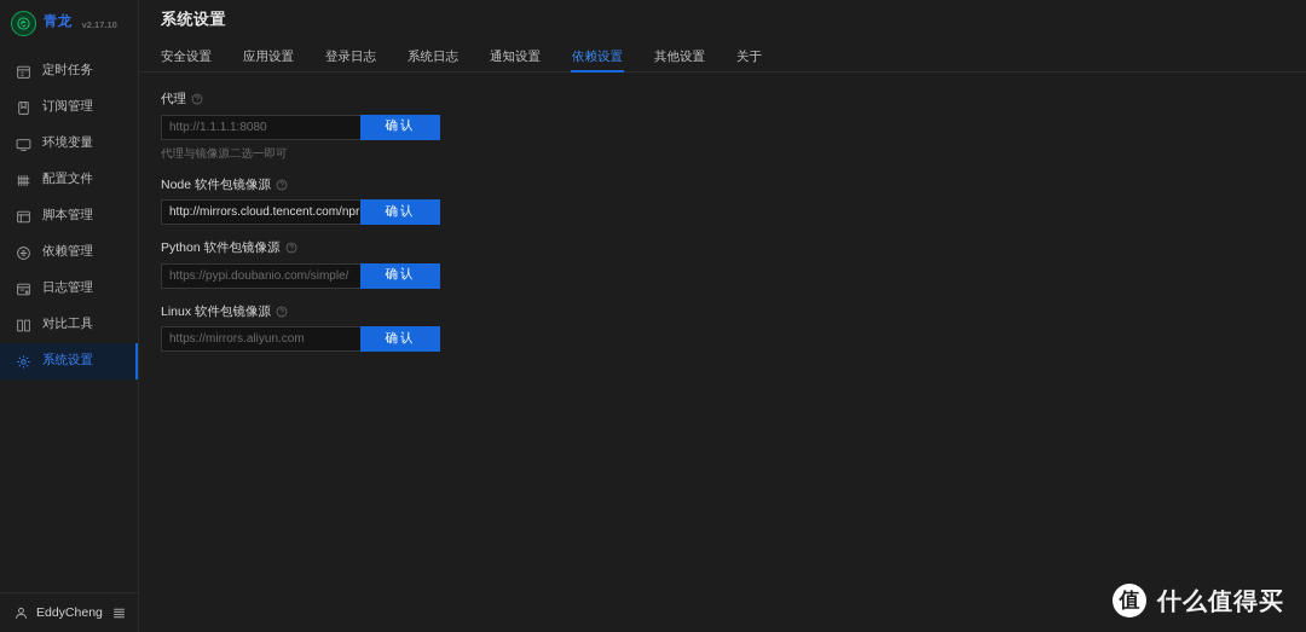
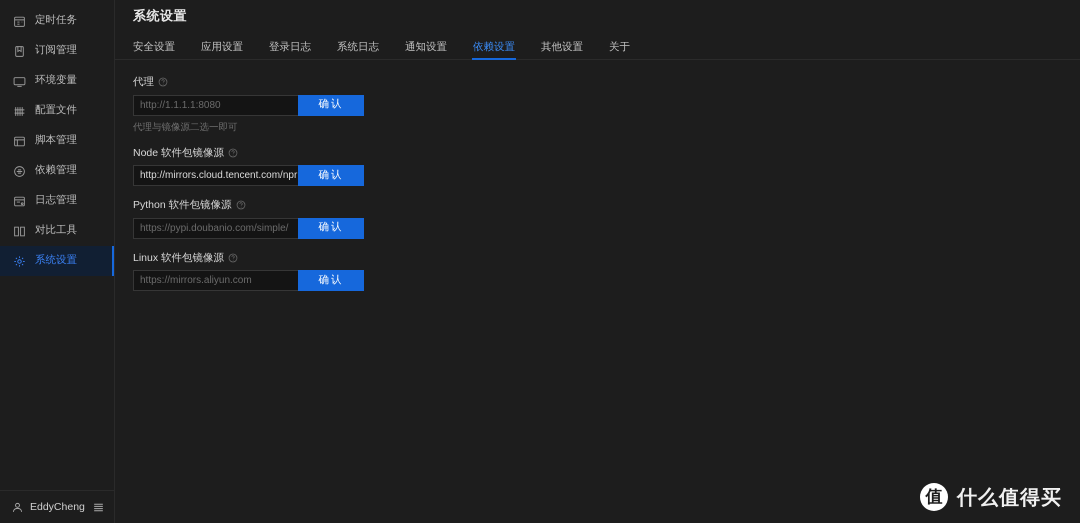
- 青龙
- v2.17.10
  定时任务
  订阅管理
  环境变量
  配置文件
  脚本管理
  依赖管理
  日志管理
  对比工具
  系统设置
  EddyCheng
  系统设置
  安全设置
  应用设置
  登录日志
  系统日志
  通知设置
  依赖设置
  其他设置
  关于
  代理
  http://1.1.1.1:8080
  确认
  代理与镜像源二选一即可
  Node 软件包镜像源
  http://mirrors.cloud.tencent.com/npr
  确认
  Python 软件包镜像源
  https://pypi.doubanio.com/simple/
  确认
  Linux 软件包镜像源
  https://mirrors.aliyun.com
  确认
  值
  什么值得买
